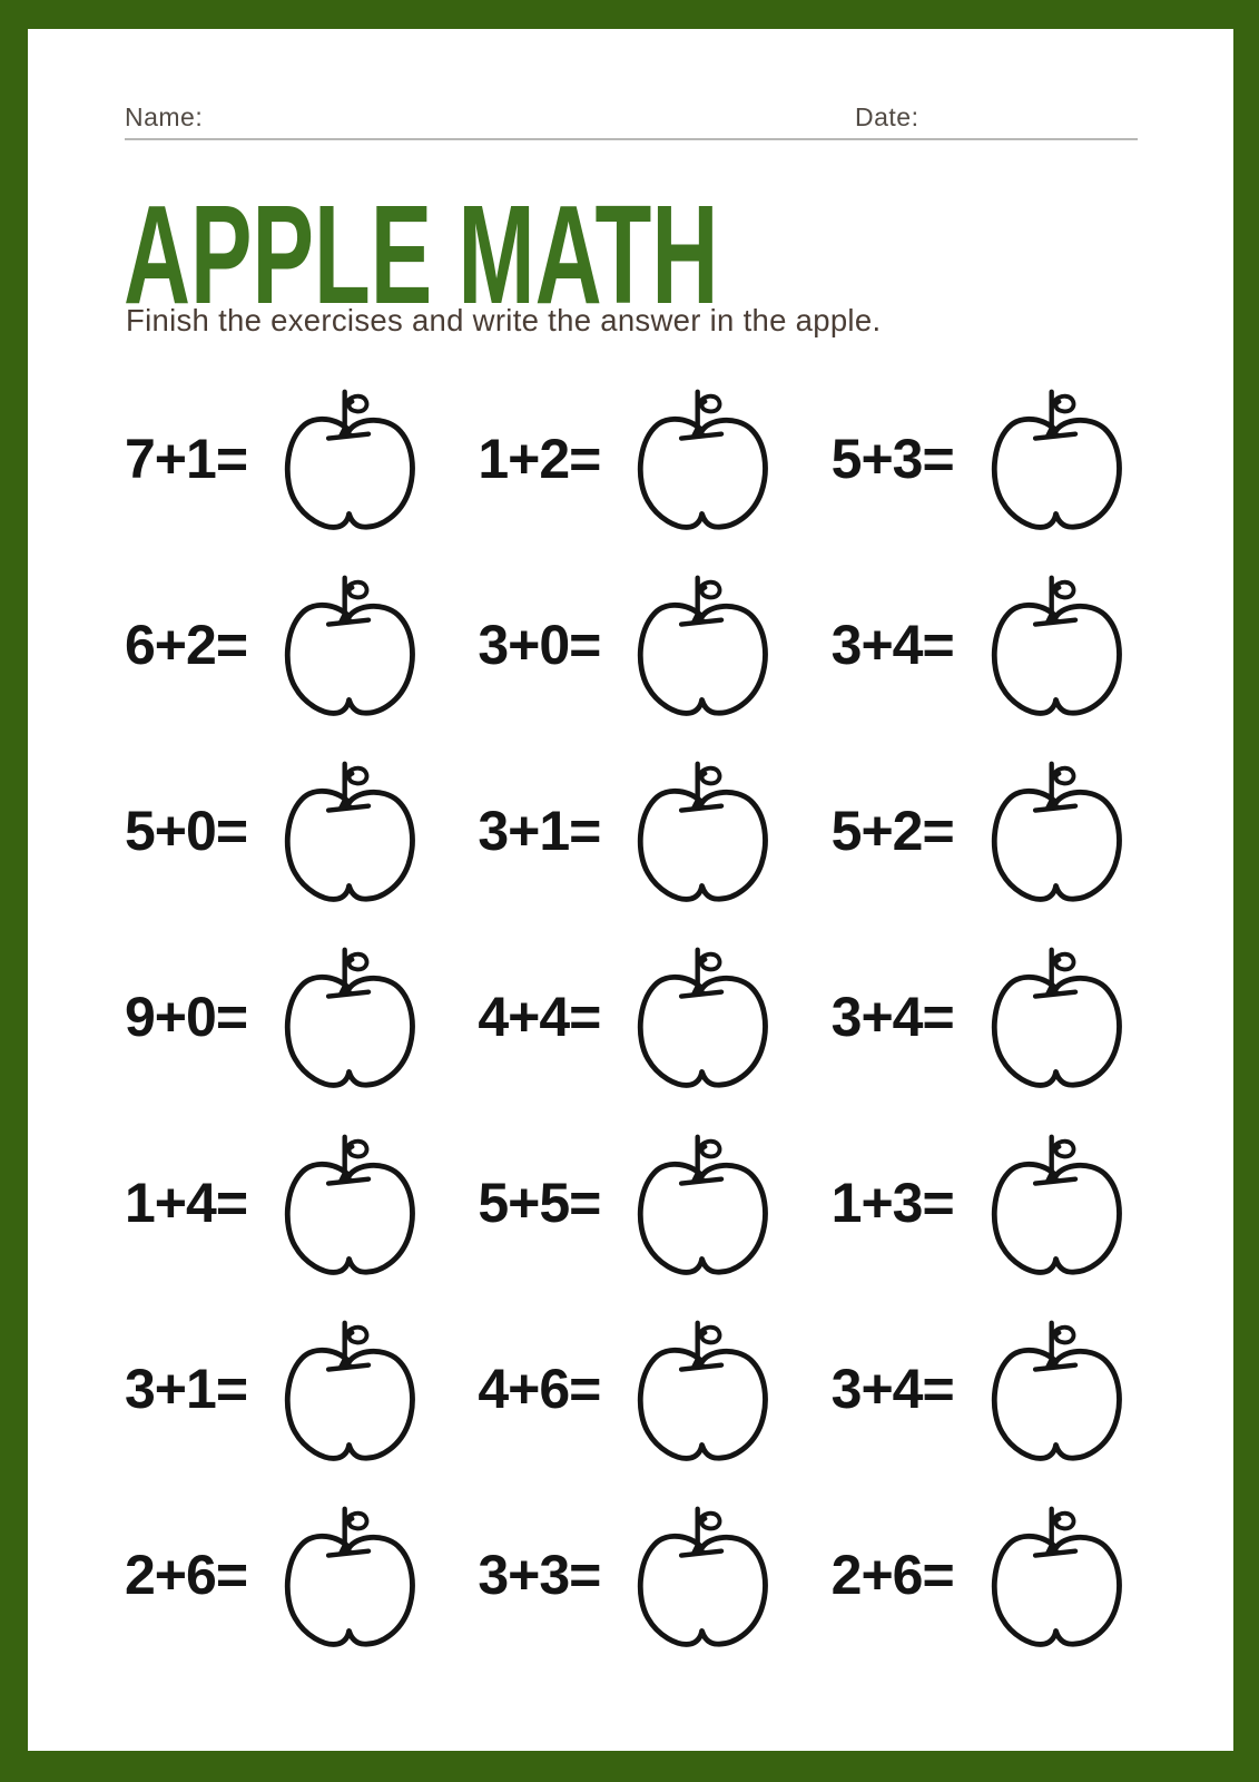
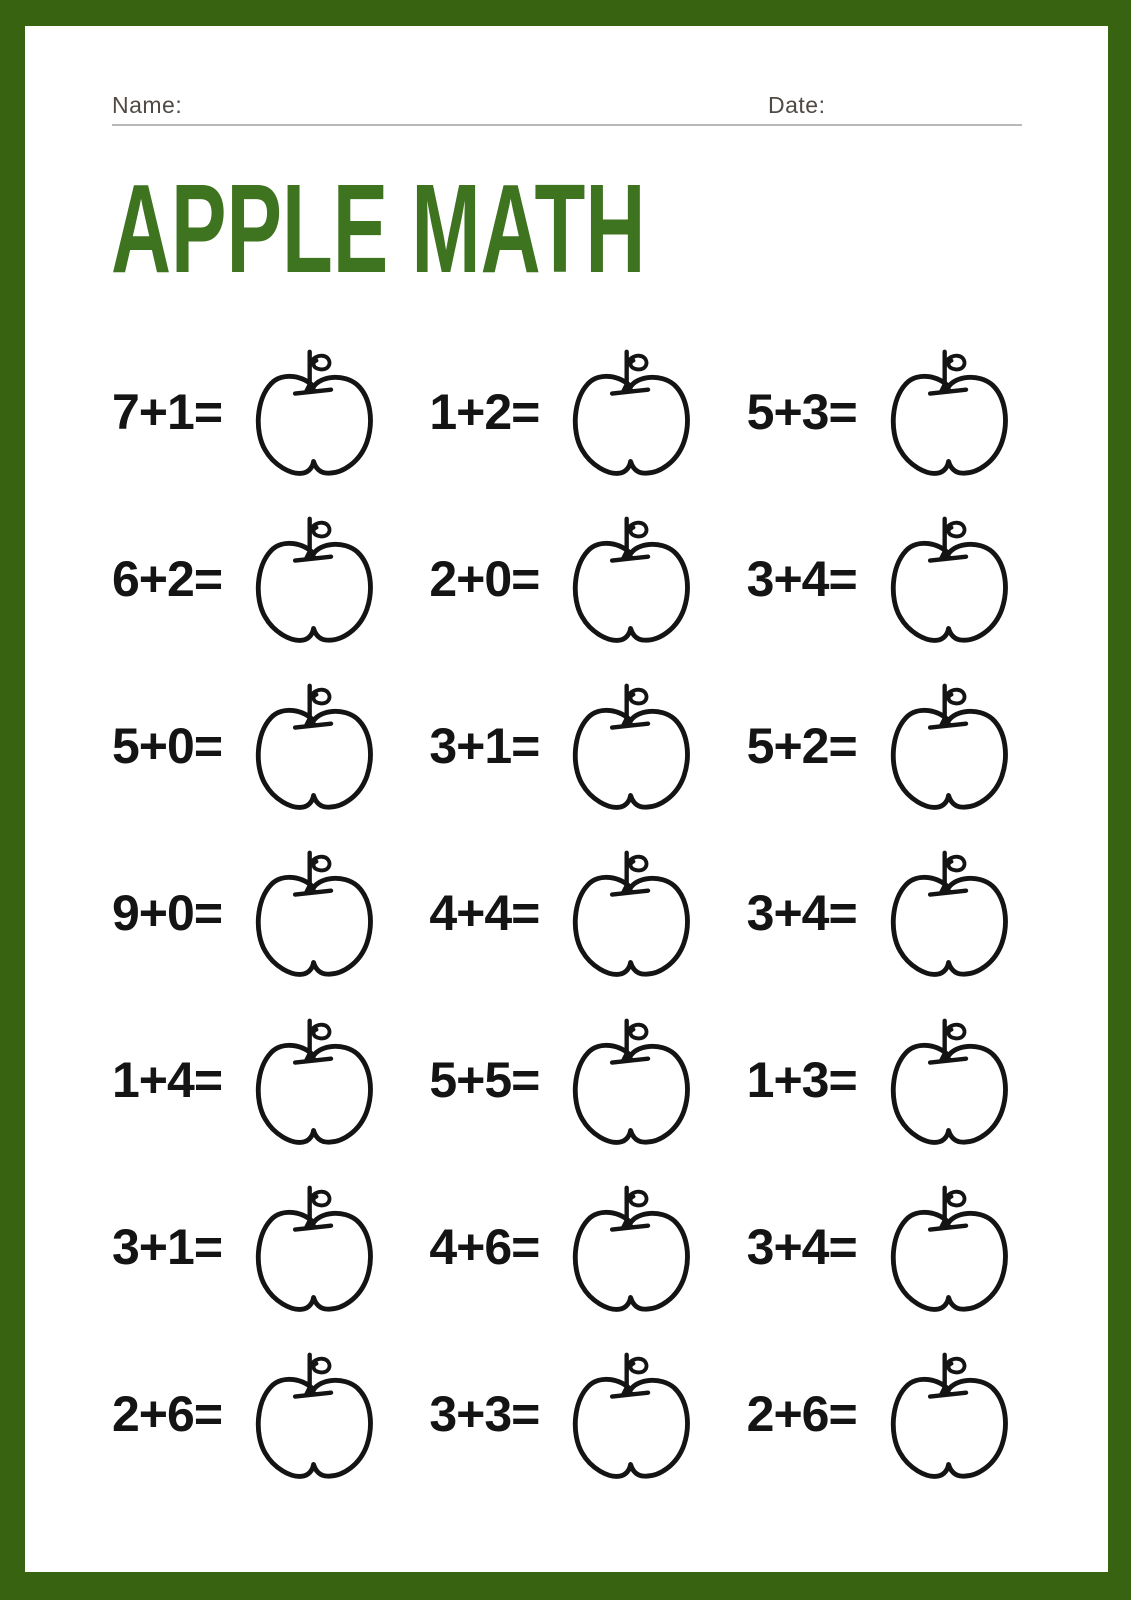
  Name:
  Date:
  APPLE MATH
- Finish the exercises and write the answer in the apple.
  7+1=
  1+2=
  5+3=
  6+2=
- 3+0=
+ 2+0=
  3+4=
  5+0=
  3+1=
  5+2=
  9+0=
  4+4=
  3+4=
  1+4=
  5+5=
  1+3=
  3+1=
  4+6=
  3+4=
  2+6=
  3+3=
  2+6=
